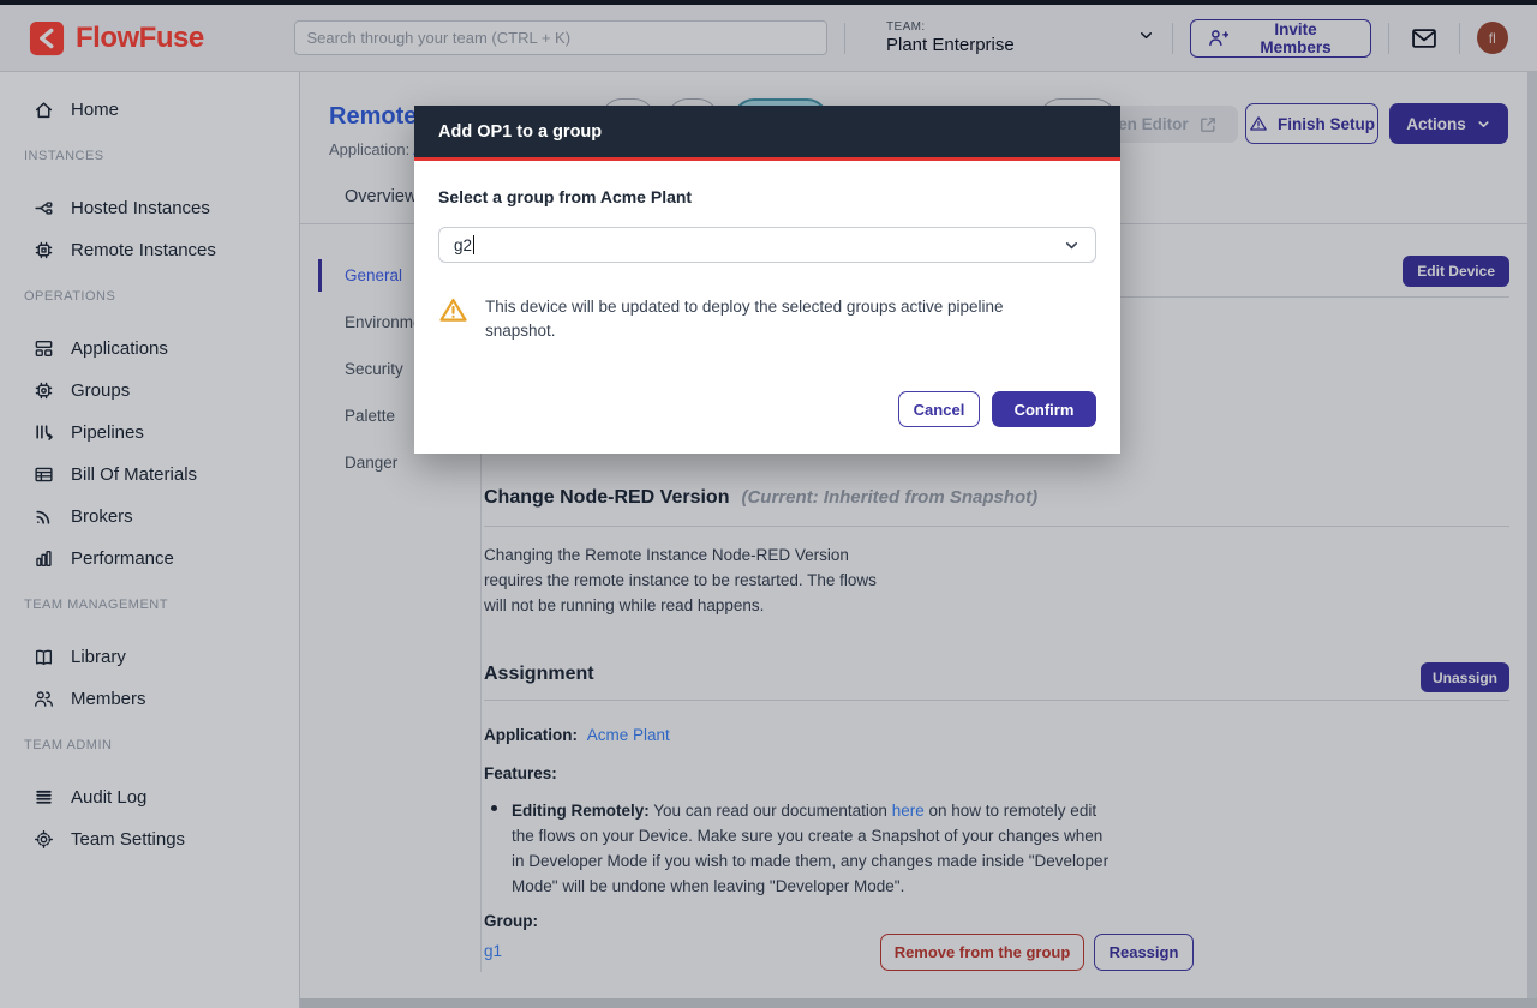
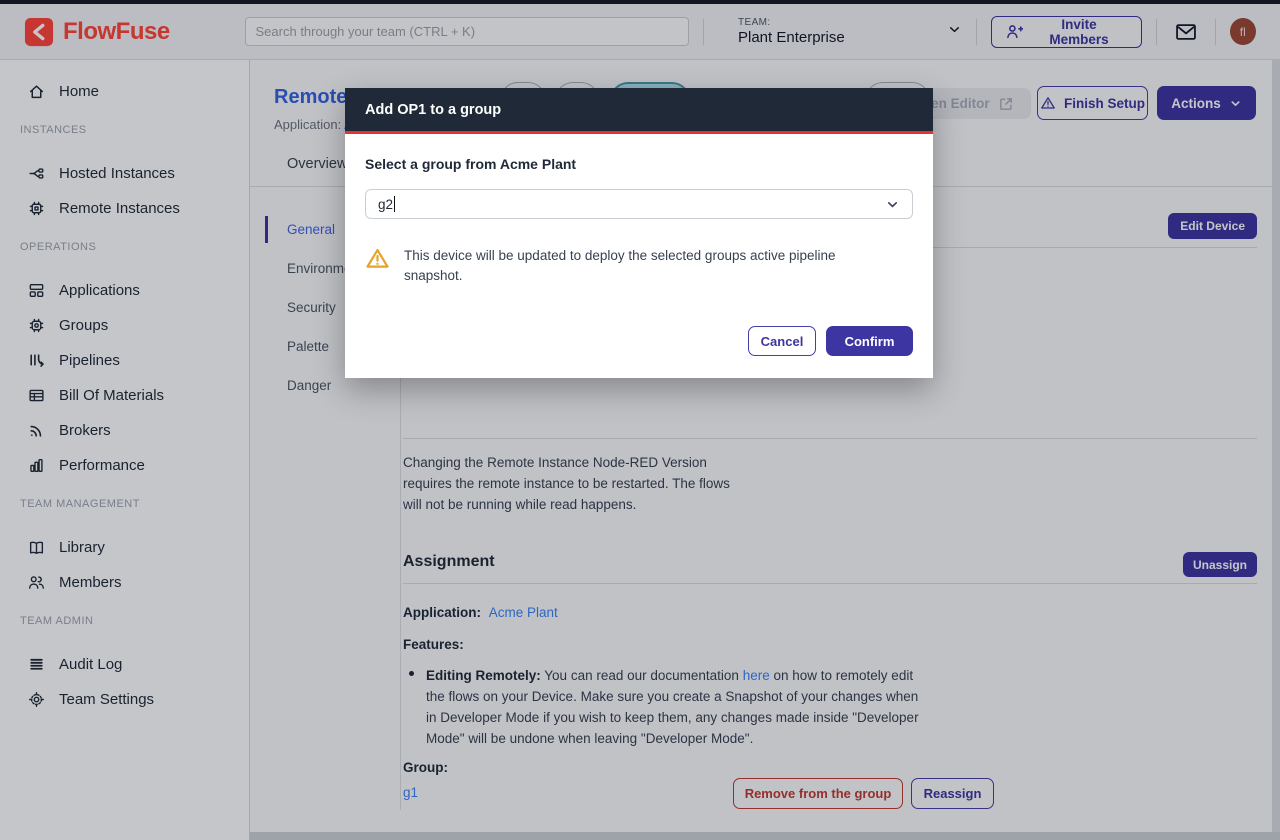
  FlowFuse
  Search through your team (CTRL + K)
  TEAM:
  Plant Enterprise
  Invite Members
  fl
  Home
  INSTANCES
  Hosted Instances
  Remote Instances
  OPERATIONS
  Applications
  Groups
  Pipelines
  Bill Of Materials
  Brokers
  Performance
  TEAM MANAGEMENT
  Library
  Members
  TEAM ADMIN
  Audit Log
  Team Settings
  Remote
  Application:
  en Editor
  Finish Setup
  Actions
  Overview
  General
  Environm
  Security
  Palette
  Danger
  Edit Device
- Change Node-RED Version (Current: Inherited from Snapshot)
  Changing the Remote Instance Node-RED Version requires the remote instance to be restarted. The flows will not be running while read happens.
  Assignment
  Unassign
  Application: Acme Plant
  Features:
- Editing Remotely: You can read our documentation here on how to remotely edit the flows on your Device. Make sure you create a Snapshot of your changes when in Developer Mode if you wish to made them, any changes made inside "Developer Mode" will be undone when leaving "Developer Mode".
+ Editing Remotely: You can read our documentation here on how to remotely edit the flows on your Device. Make sure you create a Snapshot of your changes when in Developer Mode if you wish to keep them, any changes made inside "Developer Mode" will be undone when leaving "Developer Mode".
  Group:
  g1
  Remove from the group
  Reassign
  Add OP1 to a group
  Select a group from Acme Plant
  g2
  This device will be updated to deploy the selected groups active pipeline snapshot.
  Cancel
  Confirm
